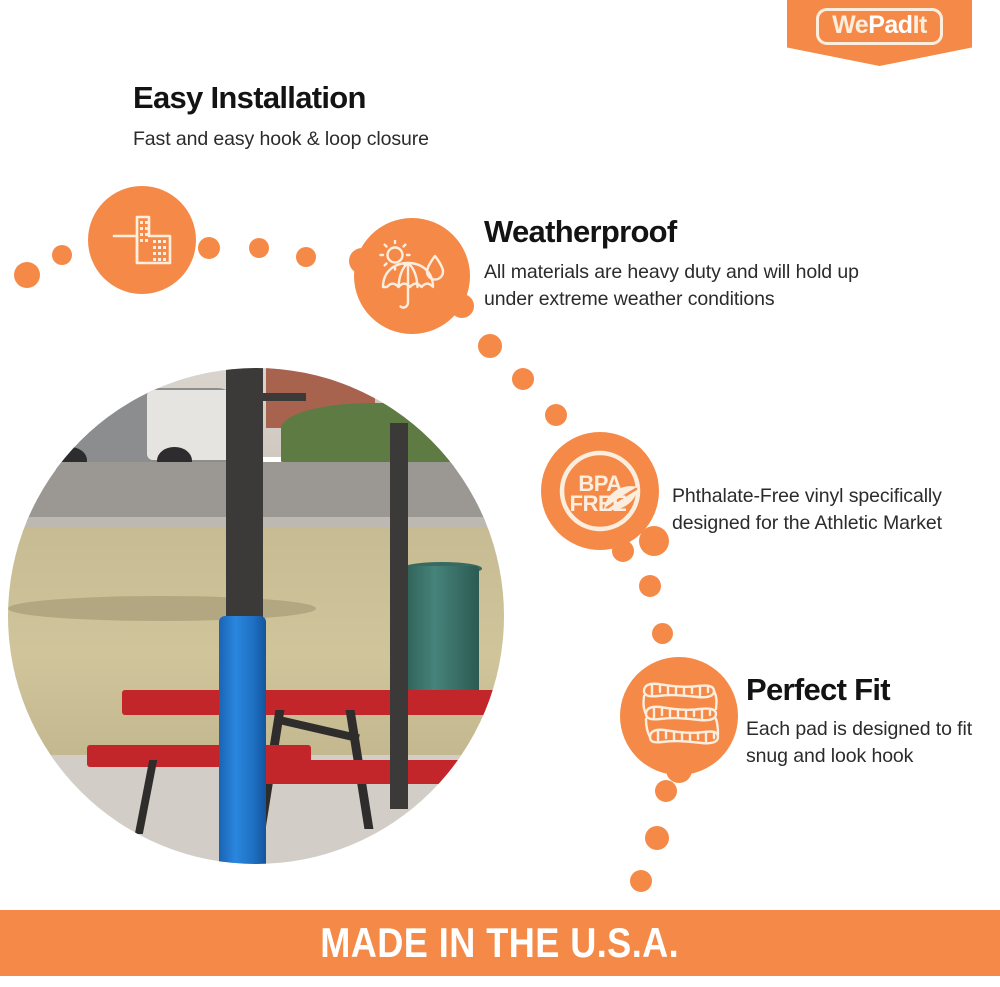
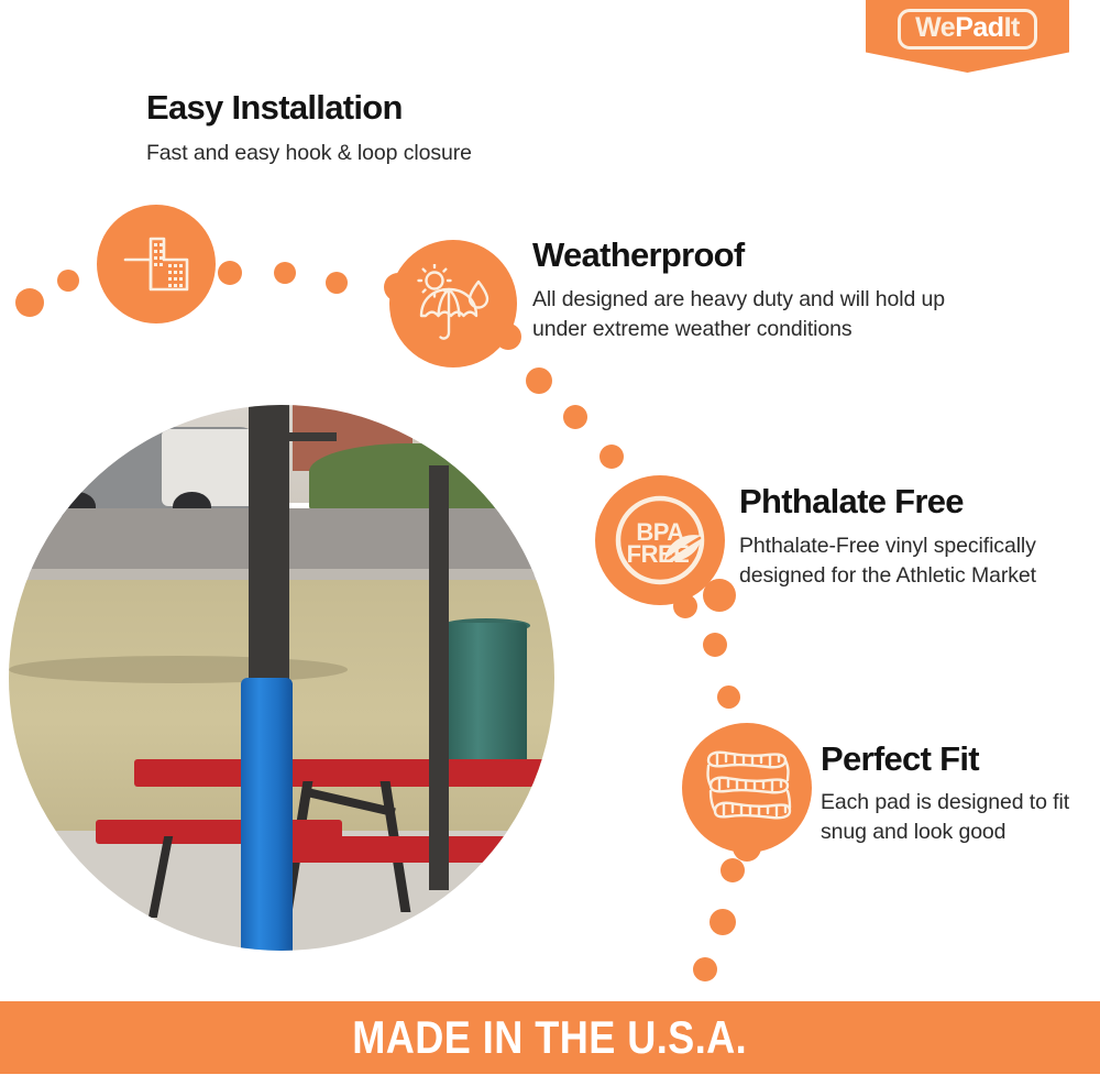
  WePadIt
  Easy Installation
  Fast and easy hook & loop closure
  Weatherproof
- All materials are heavy duty and will hold up under extreme weather conditions
+ All designed are heavy duty and will hold up under extreme weather conditions
+ Phthalate Free
  Phthalate-Free vinyl specifically designed for the Athletic Market
  BPA
  FREE
  Perfect Fit
- Each pad is designed to fit snug and look hook
+ Each pad is designed to fit snug and look good
  MADE IN THE U.S.A.
